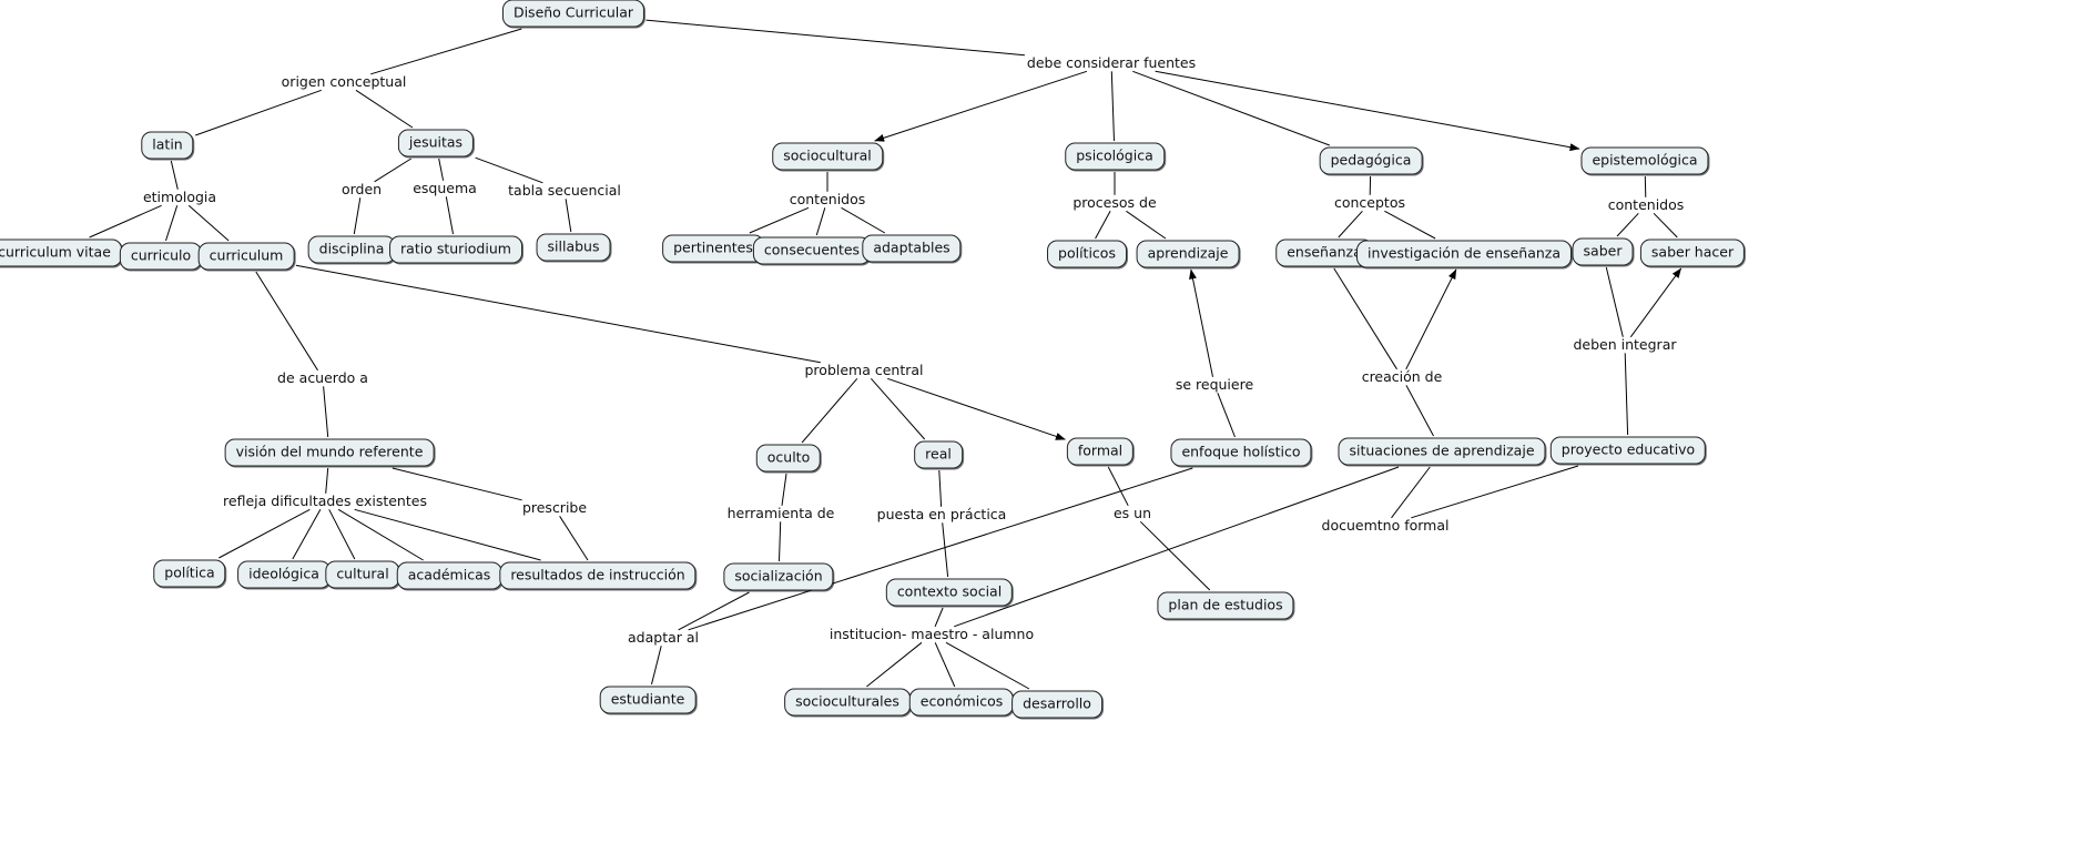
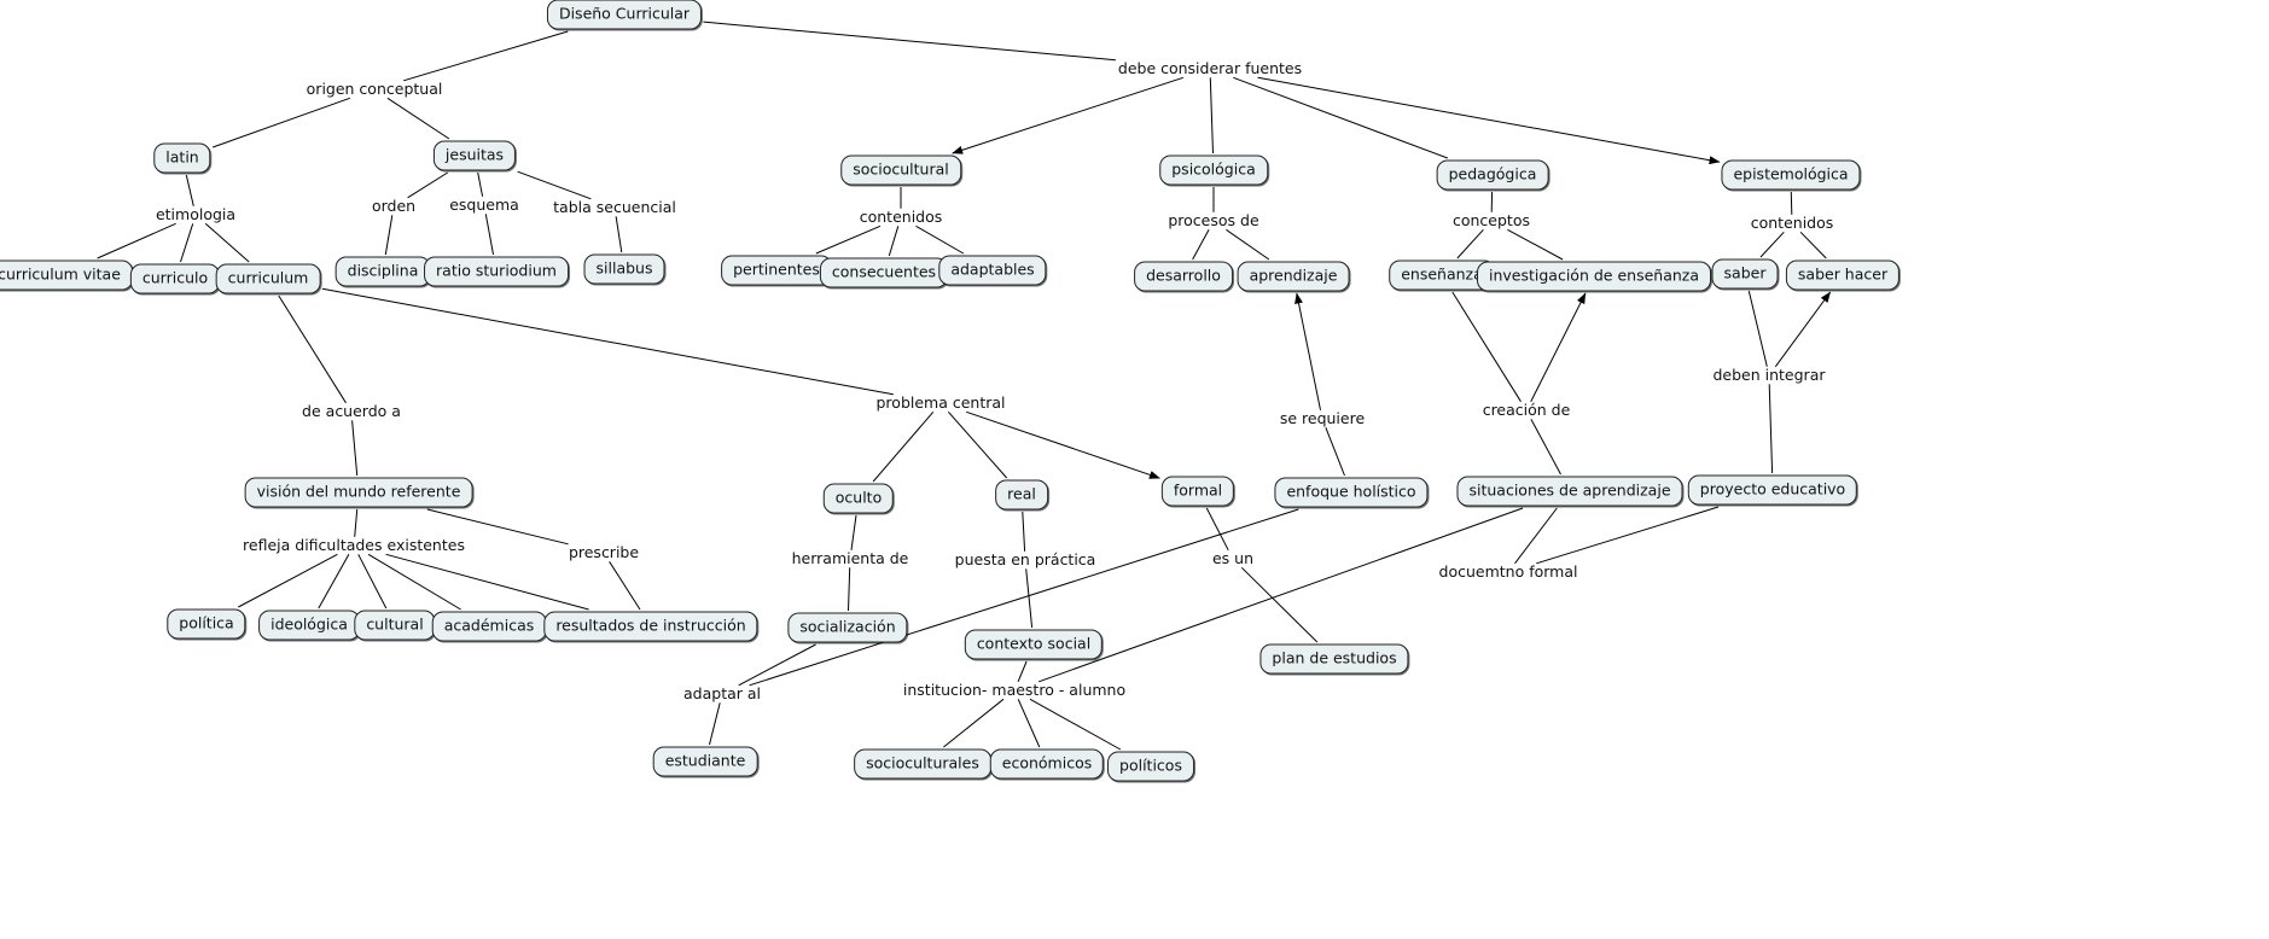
  Diseño Curricular
  latin
  jesuitas
  sociocultural
  psicológica
  pedagógica
  epistemológica
  curriculum vitae
  curriculo
  curriculum
  disciplina
  ratio sturiodium
  sillabus
  pertinentes
  consecuentes
  adaptables
- políticos
+ desarrollo
  aprendizaje
  enseñanz
  investigación de enseñanza
  saber
  saber hacer
  visión del mundo referente
  oculto
  real
  formal
  enfoque holístico
  situaciones de aprendizaje
  proyecto educativo
  política
  ideológica
  cultural
  académicas
  resultados de instrucción
  socialización
  contexto social
  plan de estudios
  estudiante
  socioculturales
  económicos
- desarrollo
+ políticos
  origen conceptual
  debe considerar fuentes
  etimologia
  orden
  esquema
  tabla secuencial
  contenidos
  procesos de
  conceptos
  contenidos
  problema central
  de acuerdo a
  se requiere
  creación de
  deben integrar
  refleja dificultades existentes
  prescribe
  herramienta de
  puesta en práctica
  es un
  docuemtno formal
  adaptar al
  institucion- maestro - alumno
